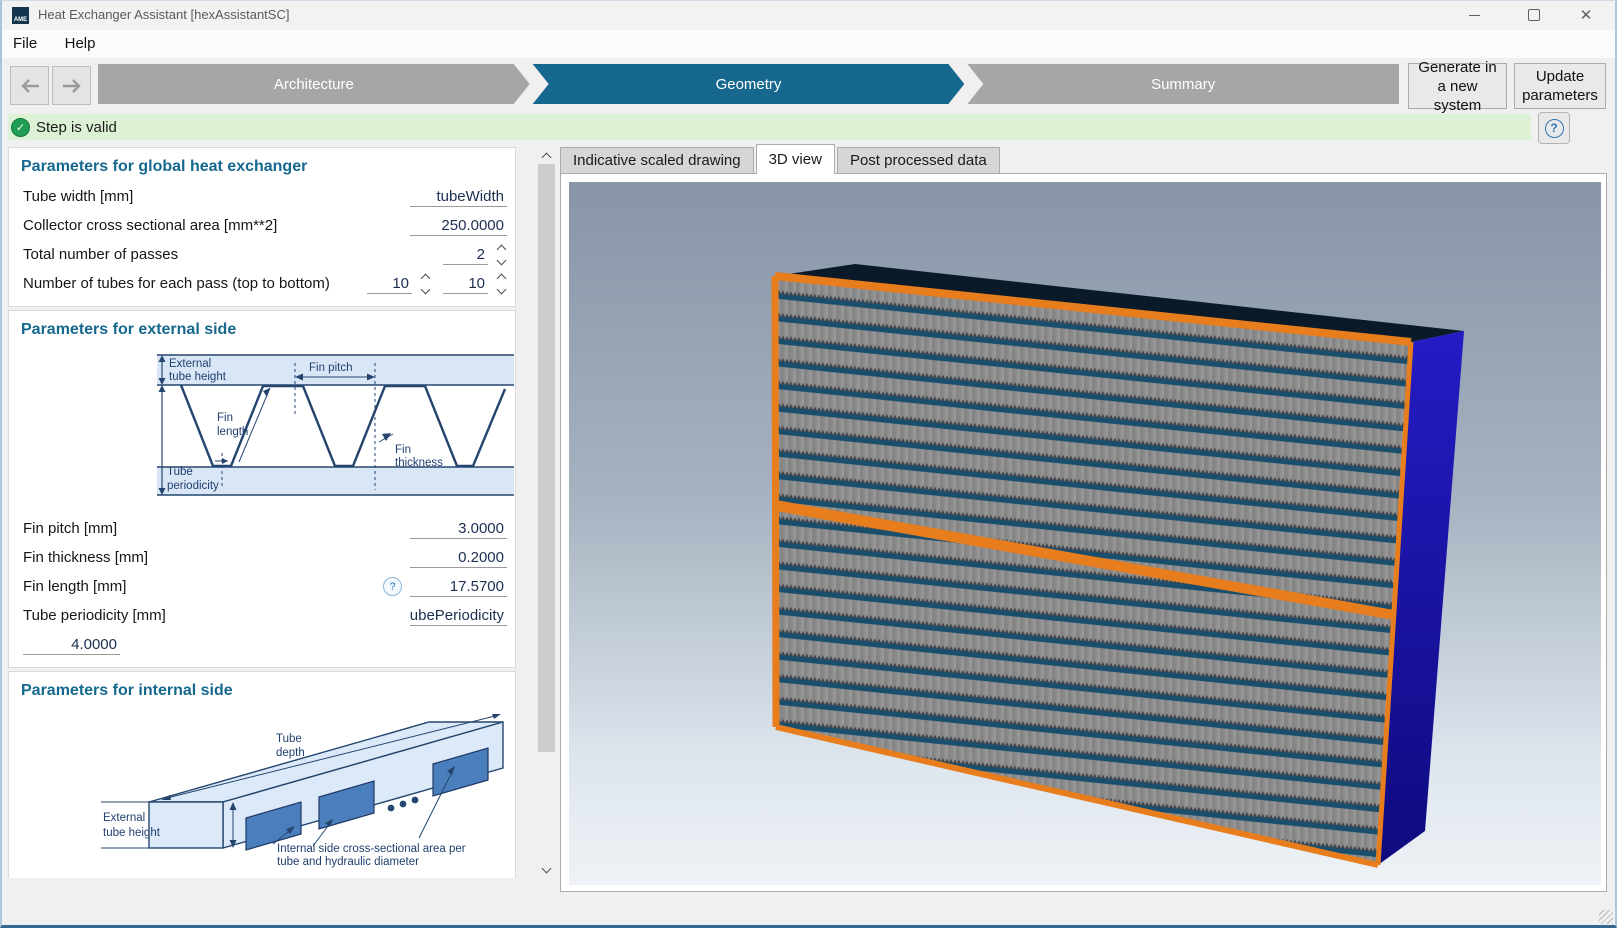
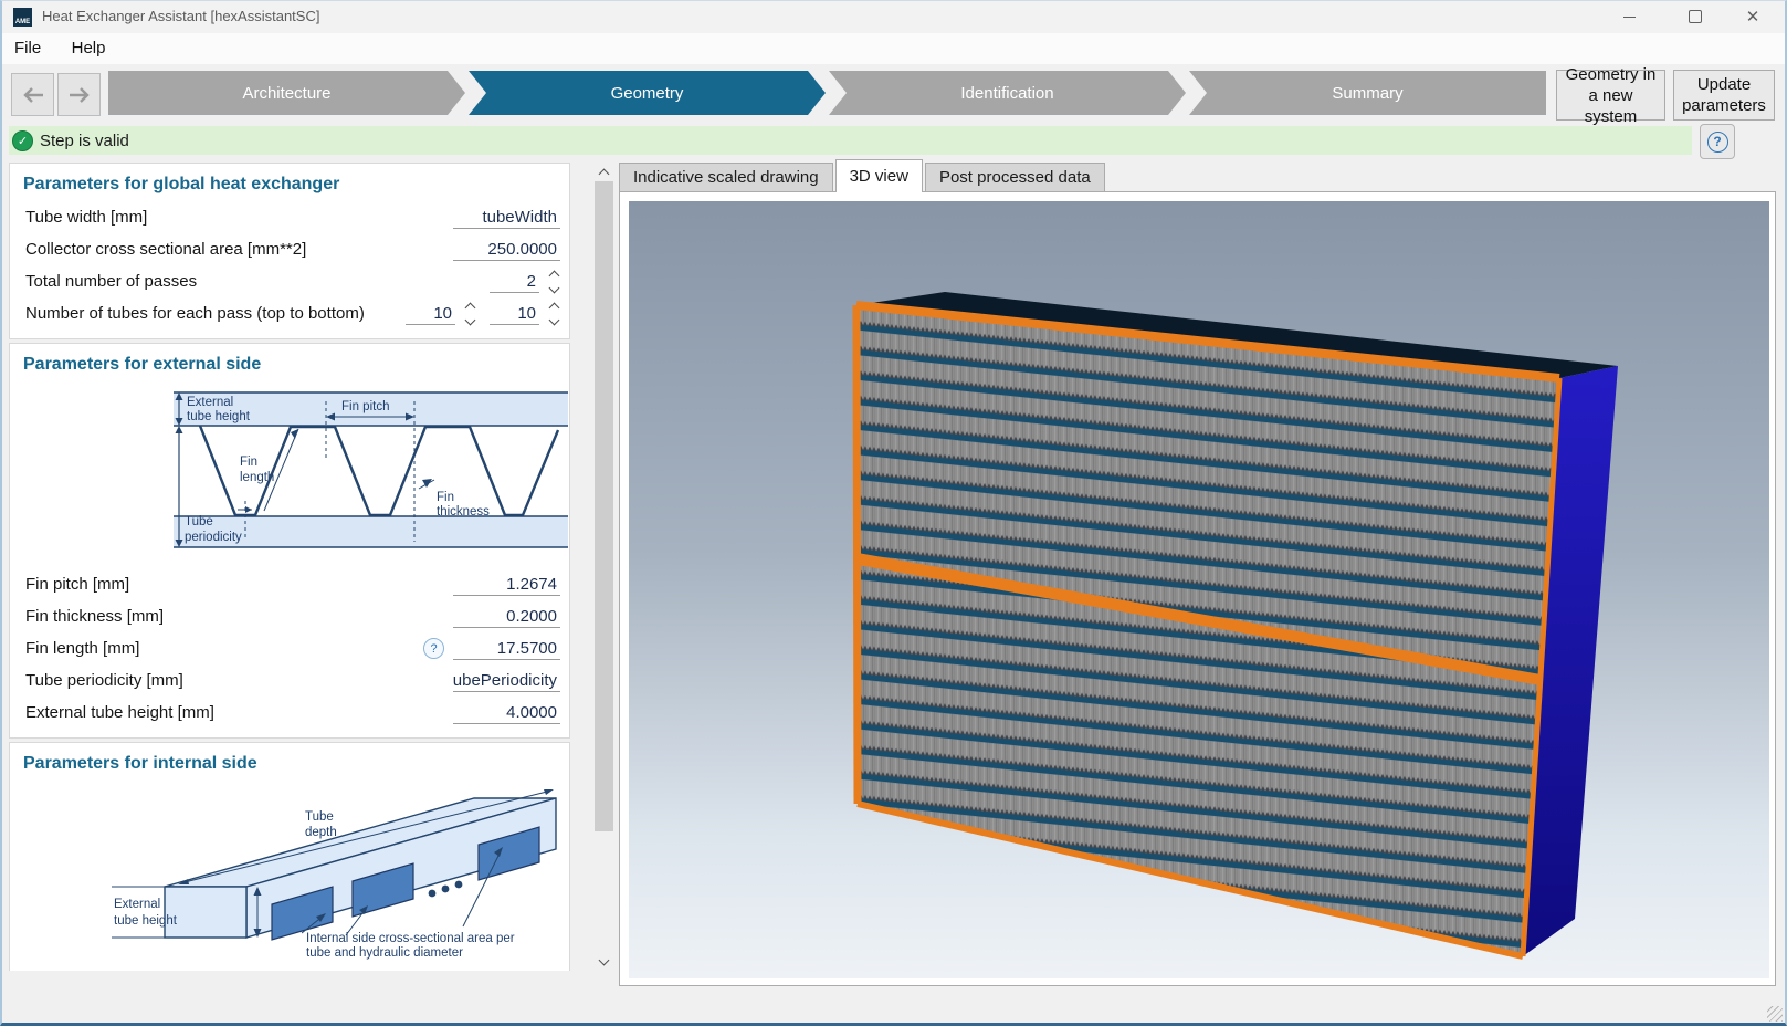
  Heat Exchanger Assistant [hexAssistantSC]
  ✕
  File Help
  Architecture
  Geometry
+ Identification
  Summary
- Generate in a new system
+ Geometry in a new system
  Update parameters
  ✓
  Step is valid
  ?
  Parameters for global heat exchanger
  Tube width [mm]
  tubeWidth
  Collector cross sectional area [mm**2]
  250.0000
  Total number of passes
  2
  Number of tubes for each pass (top to bottom)
  10
  10
  Parameters for external side
  External
  tube height
  Fin pitch
  Fin
  length
  Fin
  thickness
  Tube
  periodicity
  Fin pitch [mm]
- 3.0000
+ 1.2674
  Fin thickness [mm]
  0.2000
  Fin length [mm]
  ?
  17.5700
  Tube periodicity [mm]
  ubePeriodicity
+ External tube height [mm]
  4.0000
  Parameters for internal side
  Tube
  depth
  External
  tube height
  Internal side cross-sectional area per
  tube and hydraulic diameter
  Indicative scaled drawing
  3D view
  Post processed data
